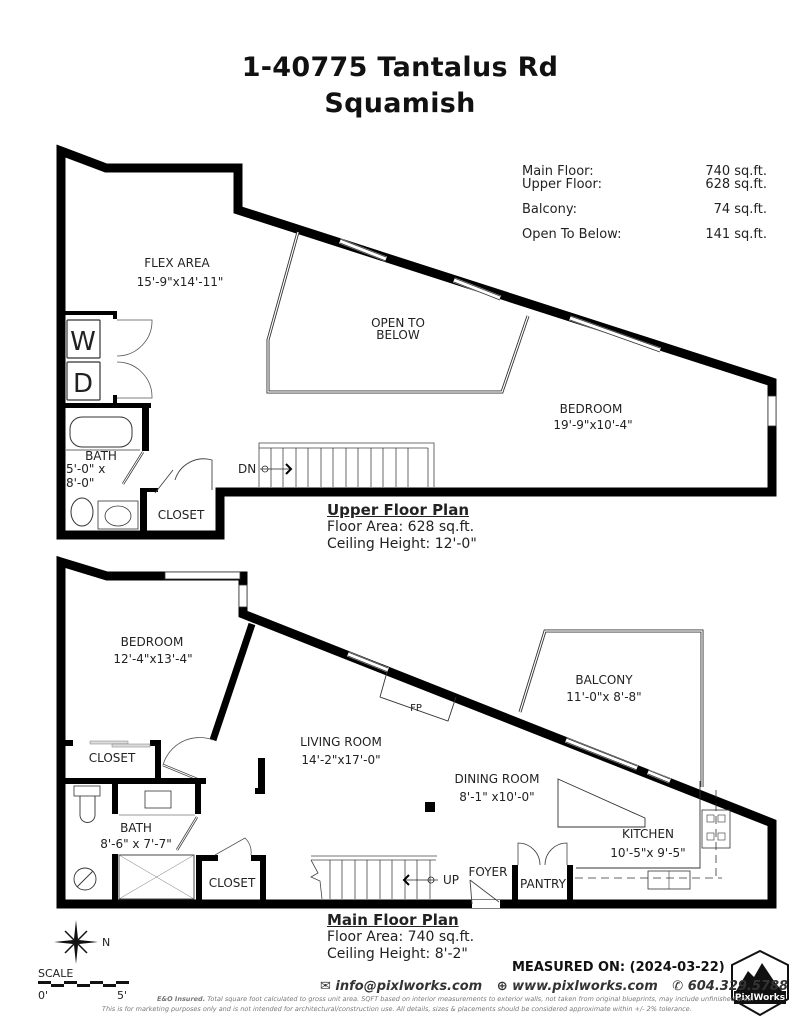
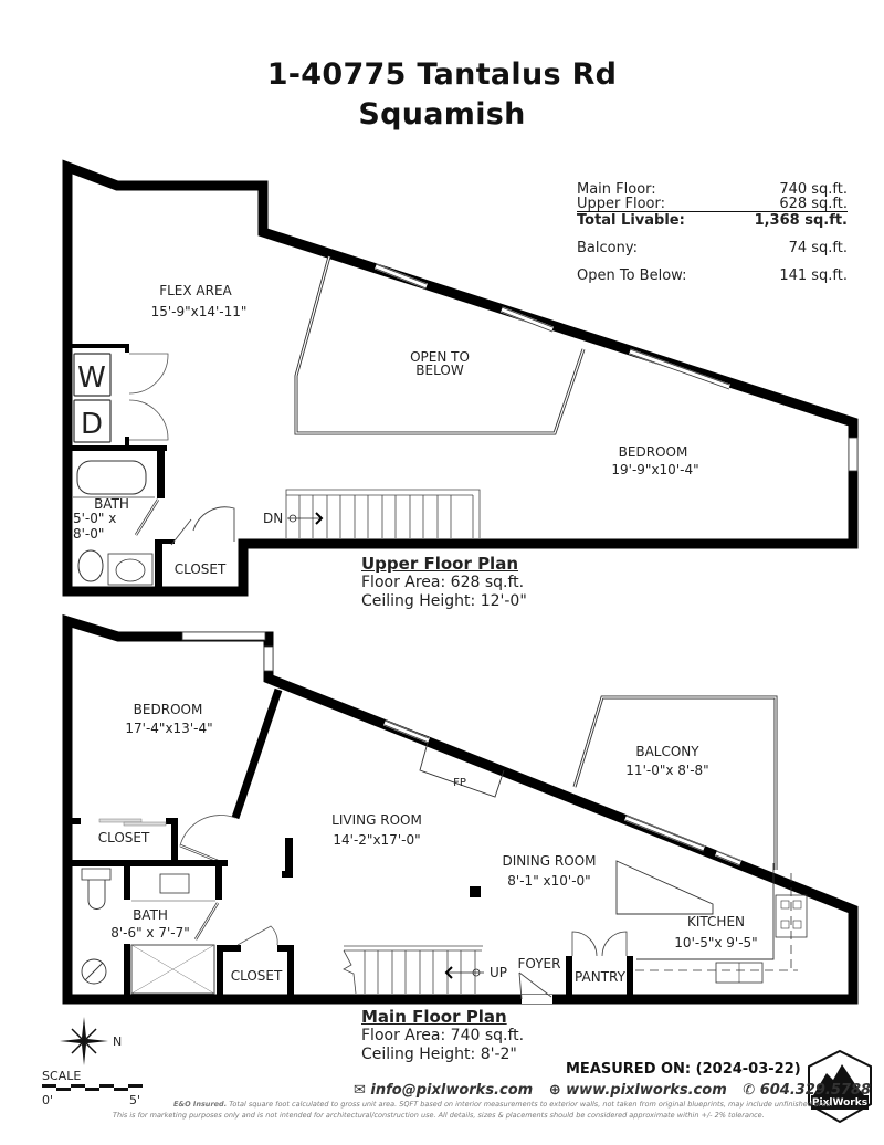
  1-40775 Tantalus Rd
  Squamish
  Main Floor:
  740 sq.ft.
  Upper Floor:
  628 sq.ft.
+ Total Livable:
+ 1,368 sq.ft.
  Balcony:
  74 sq.ft.
  Open To Below:
  141 sq.ft.
  OPEN TO
  BELOW
  W
  D
  BATH
  5'-0" x
  8'-0"
  CLOSET
  DN
  FLEX AREA
  15'-9"x14'-11"
  BEDROOM
  19'-9"x10'-4"
  BALCONY
  11'-0"x 8'-8"
  FP
  CLOSET
  BEDROOM
- 12'-4"x13'-4"
+ 17'-4"x13'-4"
  LIVING ROOM
  14'-2"x17'-0"
  DINING ROOM
  8'-1" x10'-0"
  BATH
  8'-6" x 7'-7"
  CLOSET
  UP
  FOYER
  PANTRY
  KITCHEN
  10'-5"x 9'-5"
  PixlWorks
  Upper Floor Plan
  Floor Area: 628 sq.ft.
  Ceiling Height: 12'-0"
  Main Floor Plan
  Floor Area: 740 sq.ft.
  Ceiling Height: 8'-2"
  N
  SCALE
  0'
  5'
  MEASURED ON: (2024-03-22)
  ✉ info@pixlworks.com ⊕ www.pixlworks.com ✆ 604.329.5788
  E&O Insured. Total square foot calculated to gross unit area. SQFT based on interior measurements to exterior walls, not taken from original blueprints, may include unfinished area.
  This is for marketing purposes only and is not intended for architectural/construction use. All details, sizes & placements should be considered approximate within +/- 2% tolerance.
